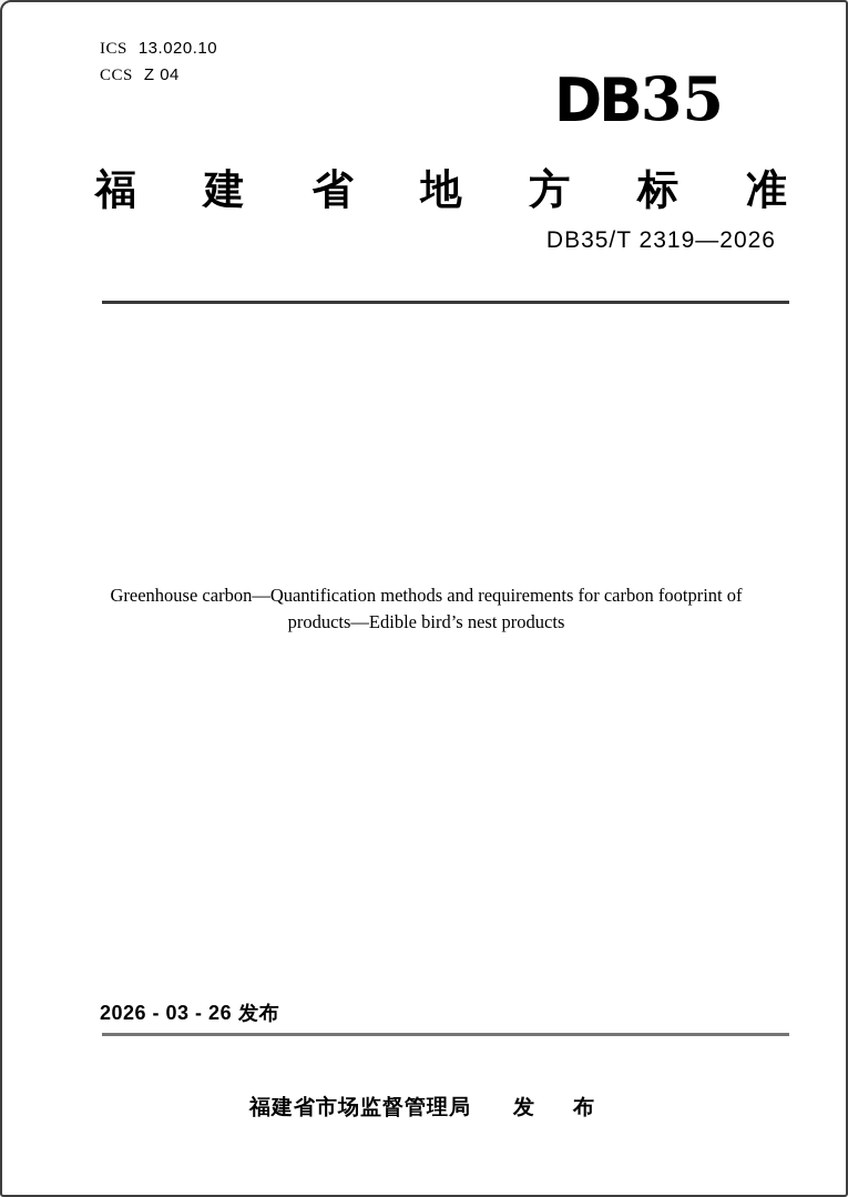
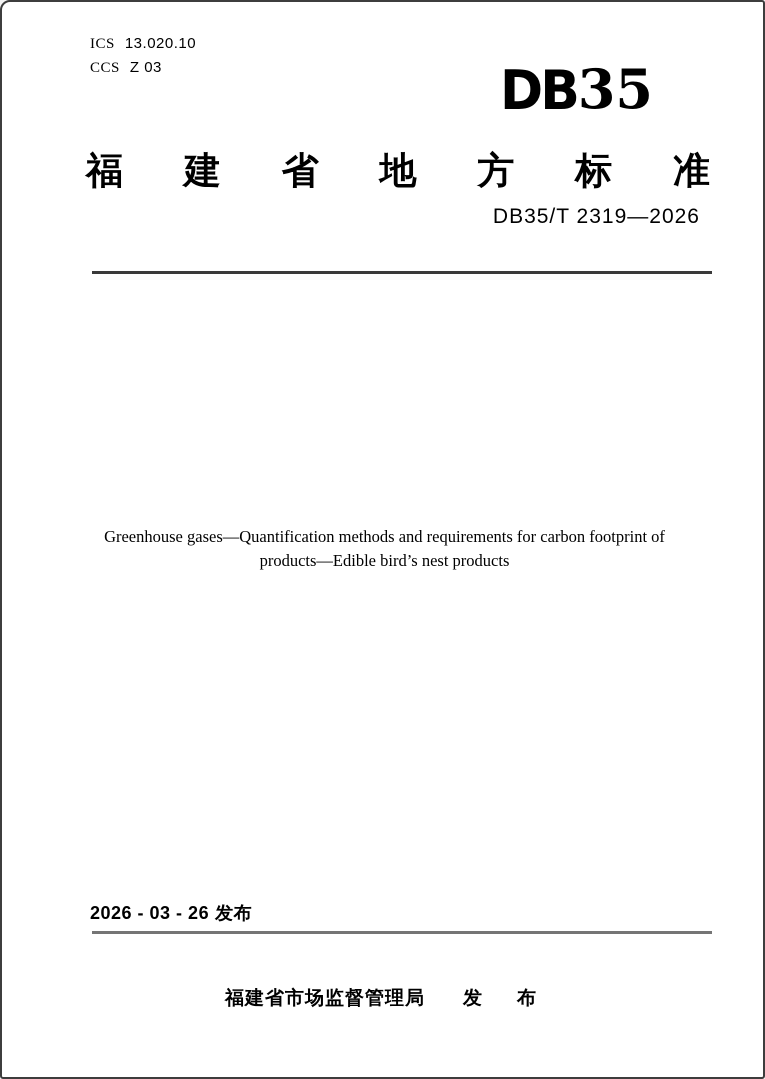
  ICS 13.020.10
- CCS Z 04
+ CCS Z 03
  DB35
  福
  建
  省
  地
  方
  标
  准
  DB35/T 2319—2026
- Greenhouse carbon—Quantification methods and requirements for carbon footprint of
+ Greenhouse gases—Quantification methods and requirements for carbon footprint of
  products—Edible bird’s nest products
  2026 - 03 - 26 发布
  福建省市场监督管理局 发 布
